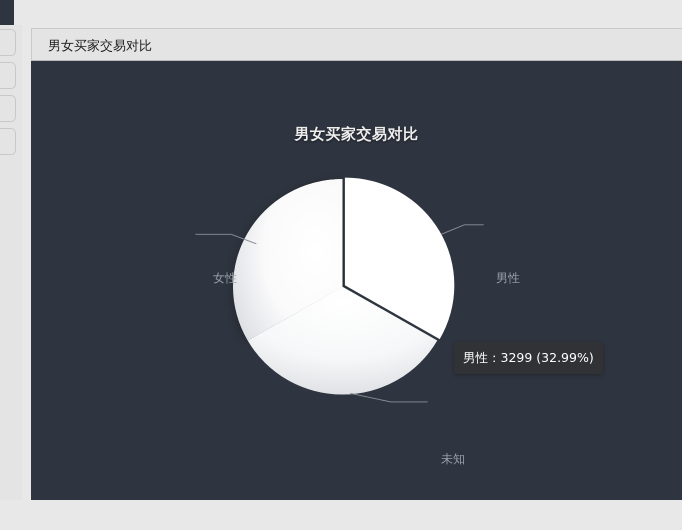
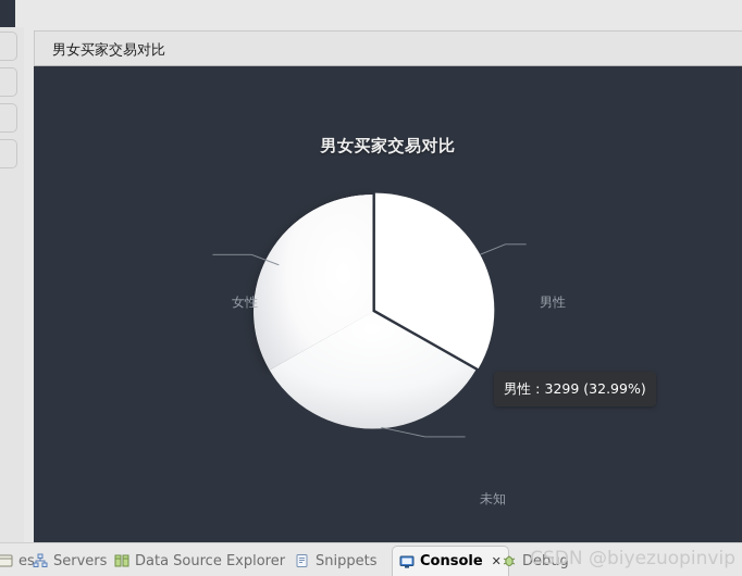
  男女买家交易对比
  男女买家交易对比
  女性
  男性
  未知
  男性：3299 (32.99%)
+ es
+ Servers
+ Data Source Explorer
+ Snippets
+ Console
+ ✕
+ Debug
+ CSDN @biyezuopinvip
